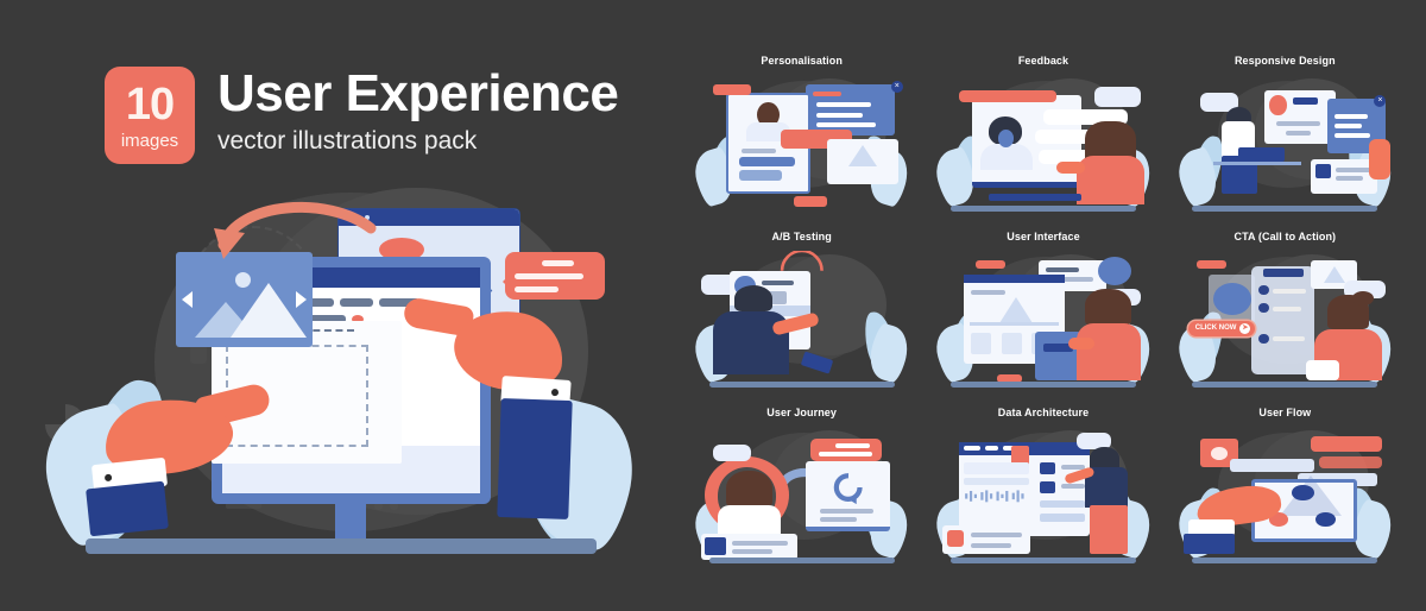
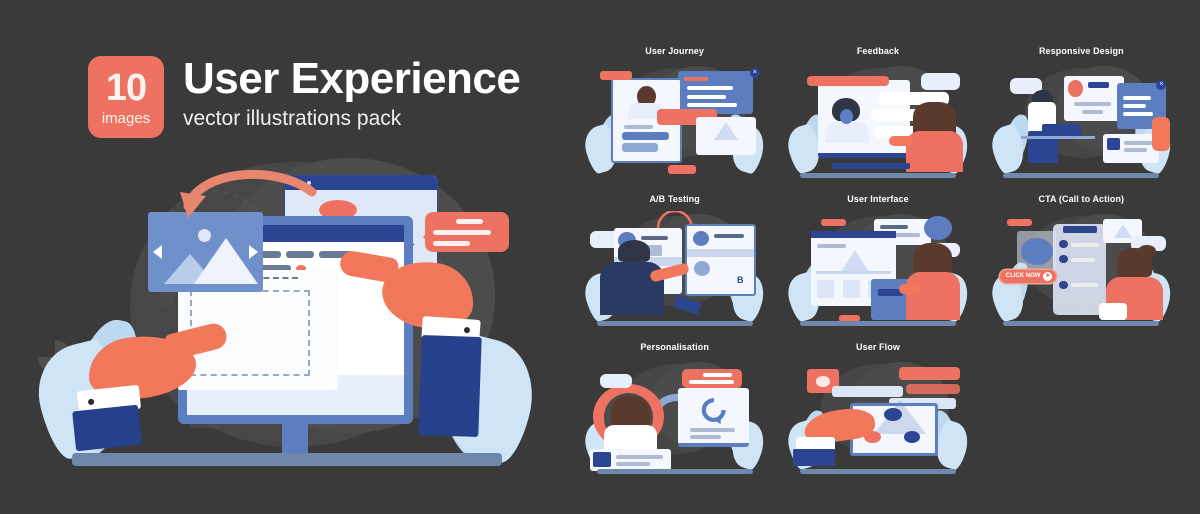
  10
  images
  User Experience
  vector illustrations pack
- Personalisation
+ User Journey
  Feedback
  Responsive Design
  A/B Testing
+ B
  User Interface
  CTA (Call to Action)
- User Journey
+ Personalisation
- Data Architecture
  User Flow
